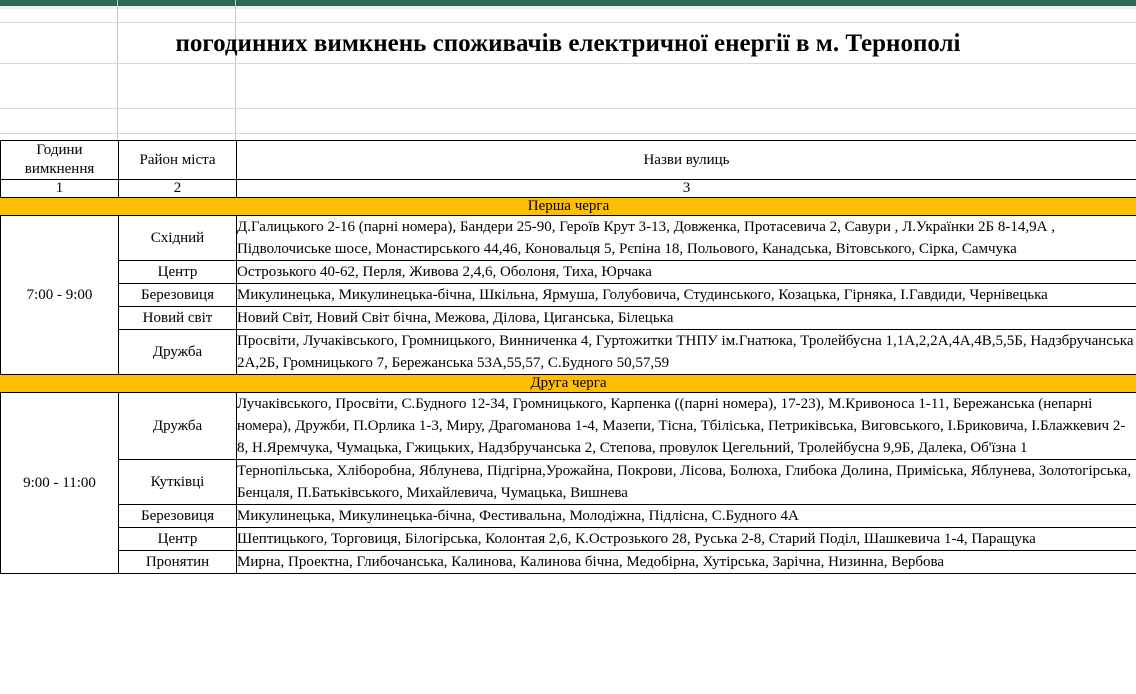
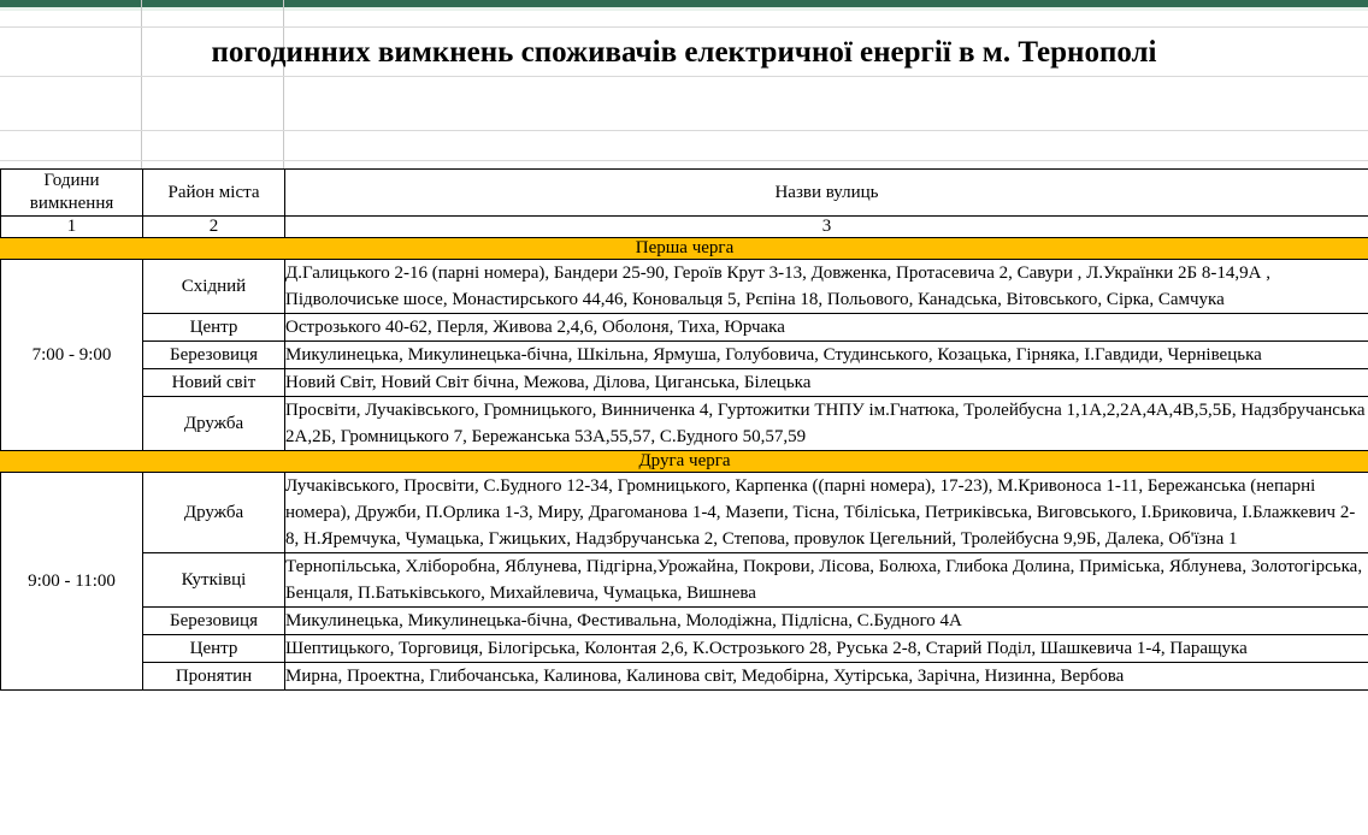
  погодинних вимкнень споживачів електричної енергії в м. Тернополі
  Години вимкнення	Район міста	Назви вулиць
  1	2	3
  Перша черга
  7:00 - 9:00	Східний	Д.Галицького 2-16 (парні номера), Бандери 25-90, Героїв Крут 3-13, Довженка, Протасевича 2, Савури , Л.Українки 2Б 8-14,9А , Підволочиське шосе, Монастирського 44,46, Коновальця 5, Рєпіна 18, Польового, Канадська, Вітовського, Сірка, Самчука
  Центр	Острозького 40-62, Перля, Живова 2,4,6, Оболоня, Тиха, Юрчака
  Березовиця	Микулинецька, Микулинецька-бічна, Шкільна, Ярмуша, Голубовича, Студинського, Козацька, Гірняка, І.Гавдиди, Чернівецька
  Новий світ	Новий Світ, Новий Світ бічна, Межова, Ділова, Циганська, Білецька
  Дружба	Просвіти, Лучаківського, Громницького, Винниченка 4, Гуртожитки ТНПУ ім.Гнатюка, Тролейбусна 1,1А,2,2А,4А,4В,5,5Б, Надзбручанська 2А,2Б, Громницького 7, Бережанська 53А,55,57, С.Будного 50,57,59
  Друга черга
  9:00 - 11:00	Дружба	Лучаківського, Просвіти, С.Будного 12-34, Громницького, Карпенка ((парні номера), 17-23), М.Кривоноса 1-11, Бережанська (непарні номера), Дружби, П.Орлика 1-3, Миру, Драгоманова 1-4, Мазепи, Тісна, Тбіліська, Петриківська, Виговського, І.Бриковича, І.Блажкевич 2-8, Н.Яремчука, Чумацька, Гжицьких, Надзбручанська 2, Степова, провулок Цегельний, Тролейбусна 9,9Б, Далека, Об'їзна 1
  Кутківці	Тернопільська, Хліборобна, Яблунева, Підгірна,Урожайна, Покрови, Лісова, Болюха, Глибока Долина, Приміська, Яблунева, Золотогірська, Бенцаля, П.Батьківського, Михайлевича, Чумацька, Вишнева
  Березовиця	Микулинецька, Микулинецька-бічна, Фестивальна, Молодіжна, Підлісна, С.Будного 4А
  Центр	Шептицького, Торговиця, Білогірська, Колонтая 2,6, К.Острозького 28, Руська 2-8, Старий Поділ, Шашкевича 1-4, Паращука
- Пронятин	Мирна, Проектна, Глибочанська, Калинова, Калинова бічна, Медобірна, Хутірська, Зарічна, Низинна, Вербова
+ Пронятин	Мирна, Проектна, Глибочанська, Калинова, Калинова світ, Медобірна, Хутірська, Зарічна, Низинна, Вербова
